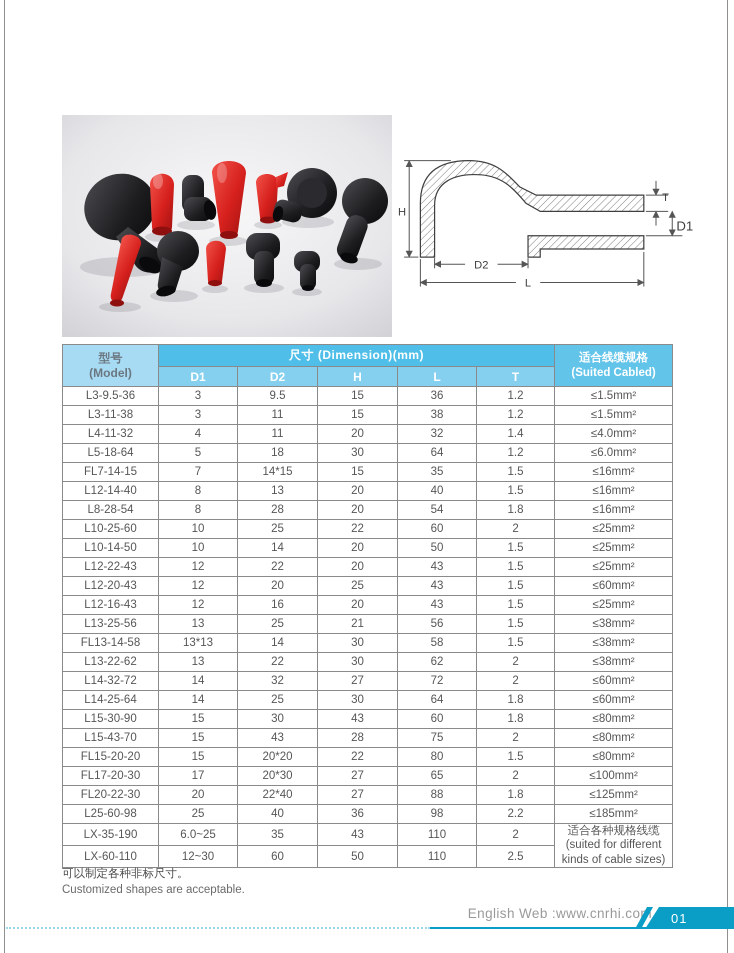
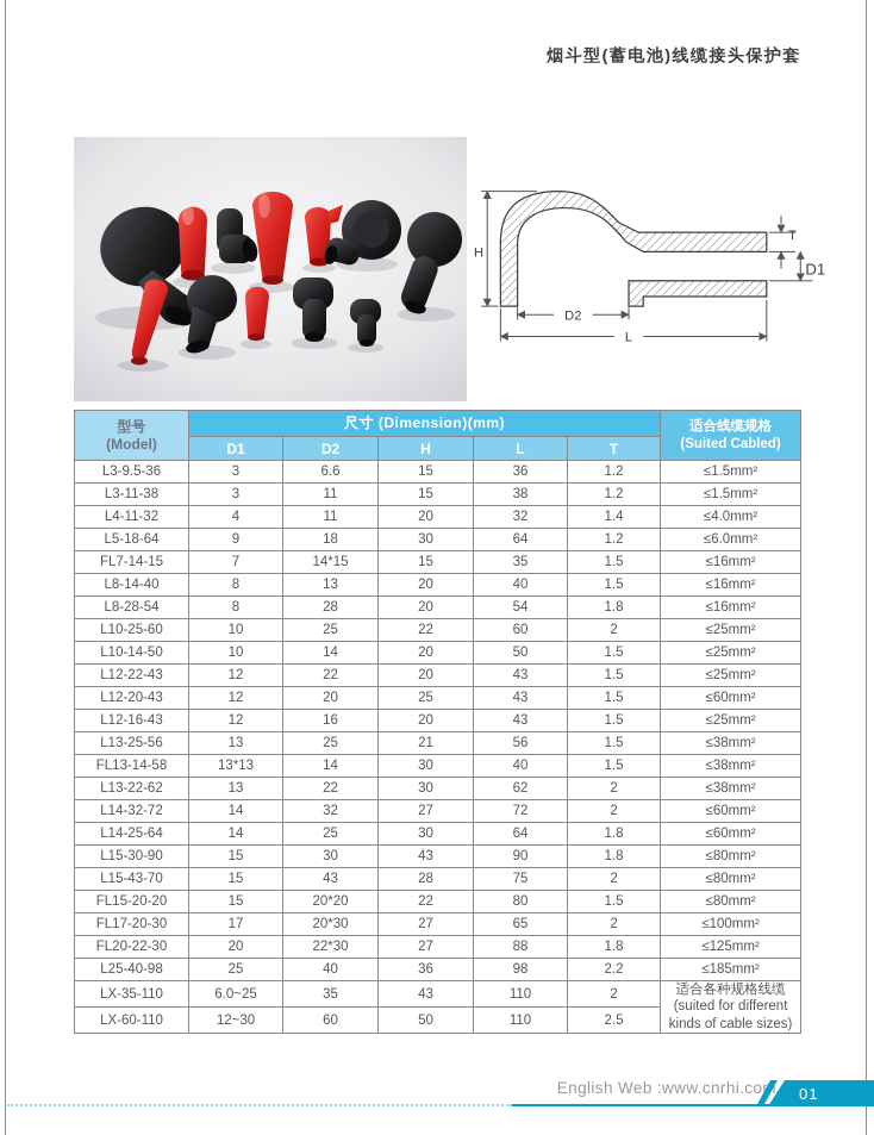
+ 烟斗型(蓄电池)线缆接头保护套
  H
  T
  D1
  D2
  L
  型号 (Model)	尺寸 (Dimension)(mm)	适合线缆规格 (Suited Cabled)
  D1	D2	H	L	T
- L3-9.5-36	3	9.5	15	36	1.2	≤1.5mm²
+ L3-9.5-36	3	6.6	15	36	1.2	≤1.5mm²
  L3-11-38	3	11	15	38	1.2	≤1.5mm²
  L4-11-32	4	11	20	32	1.4	≤4.0mm²
- L5-18-64	5	18	30	64	1.2	≤6.0mm²
+ L5-18-64	9	18	30	64	1.2	≤6.0mm²
  FL7-14-15	7	14*15	15	35	1.5	≤16mm²
- L12-14-40	8	13	20	40	1.5	≤16mm²
+ L8-14-40	8	13	20	40	1.5	≤16mm²
  L8-28-54	8	28	20	54	1.8	≤16mm²
  L10-25-60	10	25	22	60	2	≤25mm²
  L10-14-50	10	14	20	50	1.5	≤25mm²
  L12-22-43	12	22	20	43	1.5	≤25mm²
  L12-20-43	12	20	25	43	1.5	≤60mm²
  L12-16-43	12	16	20	43	1.5	≤25mm²
  L13-25-56	13	25	21	56	1.5	≤38mm²
- FL13-14-58	13*13	14	30	58	1.5	≤38mm²
+ FL13-14-58	13*13	14	30	40	1.5	≤38mm²
  L13-22-62	13	22	30	62	2	≤38mm²
  L14-32-72	14	32	27	72	2	≤60mm²
  L14-25-64	14	25	30	64	1.8	≤60mm²
- L15-30-90	15	30	43	60	1.8	≤80mm²
+ L15-30-90	15	30	43	90	1.8	≤80mm²
  L15-43-70	15	43	28	75	2	≤80mm²
  FL15-20-20	15	20*20	22	80	1.5	≤80mm²
  FL17-20-30	17	20*30	27	65	2	≤100mm²
- FL20-22-30	20	22*40	27	88	1.8	≤125mm²
+ FL20-22-30	20	22*30	27	88	1.8	≤125mm²
- L25-60-98	25	40	36	98	2.2	≤185mm²
+ L25-40-98	25	40	36	98	2.2	≤185mm²
- LX-35-190	6.0~25	35	43	110	2	适合各种规格线缆(suited for differentkinds of cable sizes)
+ LX-35-110	6.0~25	35	43	110	2	适合各种规格线缆(suited for differentkinds of cable sizes)
  LX-60-110	12~30	60	50	110	2.5
- 可以制定各种非标尺寸。
- Customized shapes are acceptable.
  English Web :www.cnrhi.co
  01
